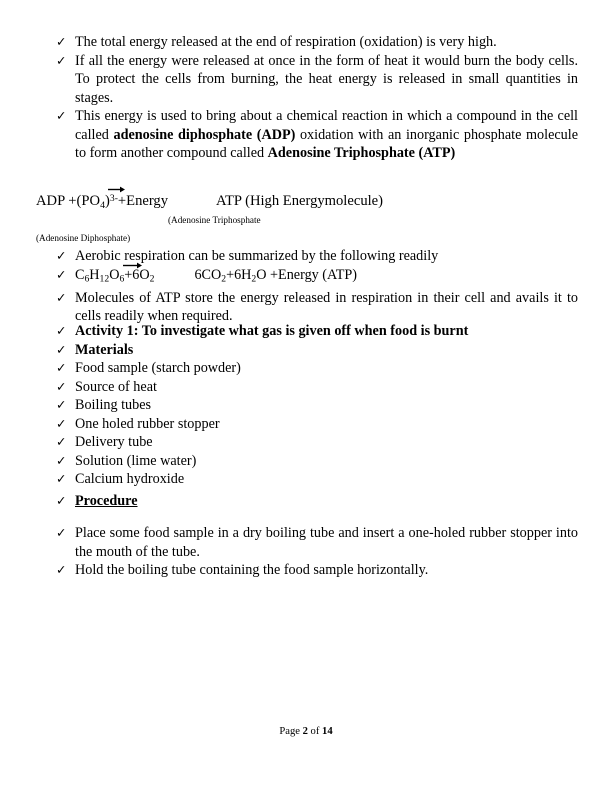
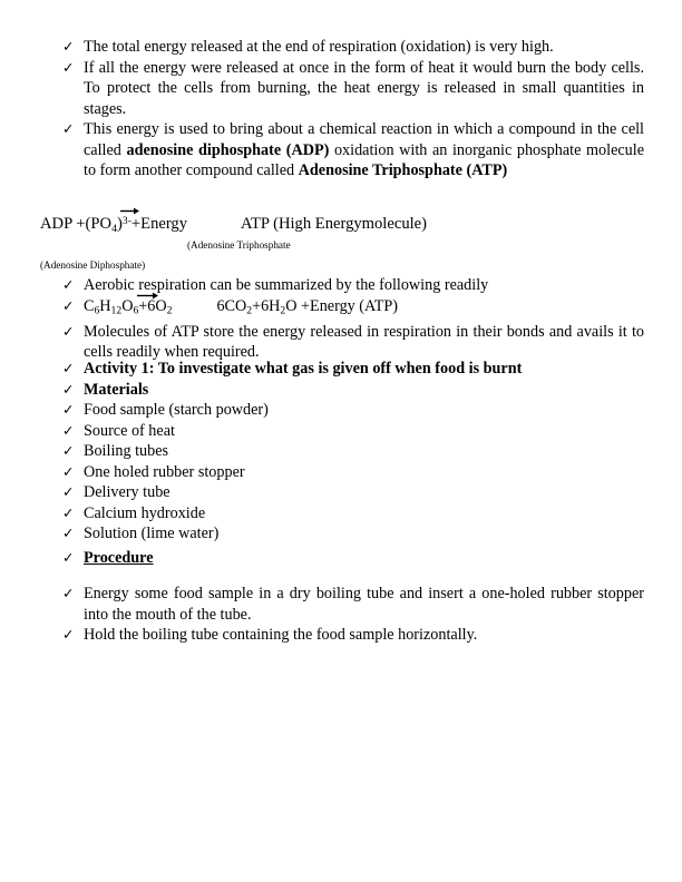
  ✓
  The total energy released at the end of respiration (oxidation) is very high.
  ✓
  If all the energy were released at once in the form of heat it would burn the body cells. To protect the cells from burning, the heat energy is released in small quantities in stages.
  ✓
  This energy is used to bring about a chemical reaction in which a compound in the cell called adenosine diphosphate (ADP) oxidation with an inorganic phosphate molecule to form another compound called Adenosine Triphosphate (ATP)
  ADP +(PO4)3-+Energy ATP (High Energymolecule)
  (Adenosine Triphosphate
  (Adenosine Diphosphate)
  ✓
  Aerobic respiration can be summarized by the following readily
  ✓
  C6H12O6+6O2 6CO2+6H2O +Energy (ATP)
  ✓
- Molecules of ATP store the energy released in respiration in their cell and avails it to cells readily when required.
+ Molecules of ATP store the energy released in respiration in their bonds and avails it to cells readily when required.
  ✓
  Activity 1: To investigate what gas is given off when food is burnt
  ✓
  Materials
  ✓
  Food sample (starch powder)
  ✓
  Source of heat
  ✓
  Boiling tubes
  ✓
  One holed rubber stopper
  ✓
  Delivery tube
  ✓
- Solution (lime water)
+ Calcium hydroxide
  ✓
- Calcium hydroxide
+ Solution (lime water)
  ✓
  Procedure
  ✓
- Place some food sample in a dry boiling tube and insert a one-holed rubber stopper into the mouth of the tube.
+ Energy some food sample in a dry boiling tube and insert a one-holed rubber stopper into the mouth of the tube.
  ✓
  Hold the boiling tube containing the food sample horizontally.
- Page 2 of 14
